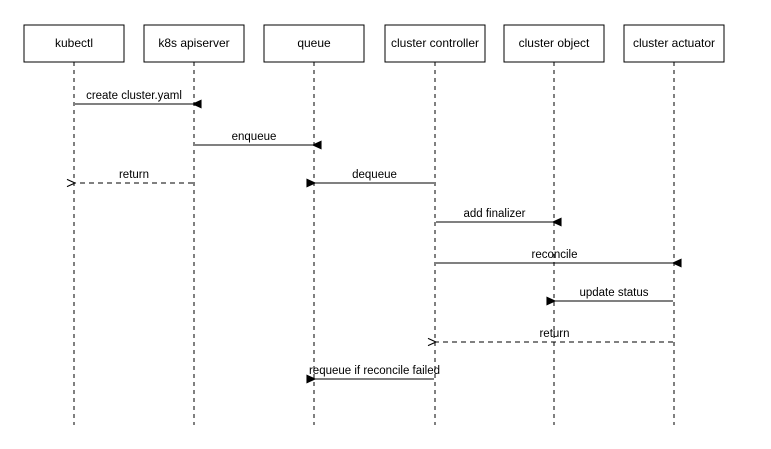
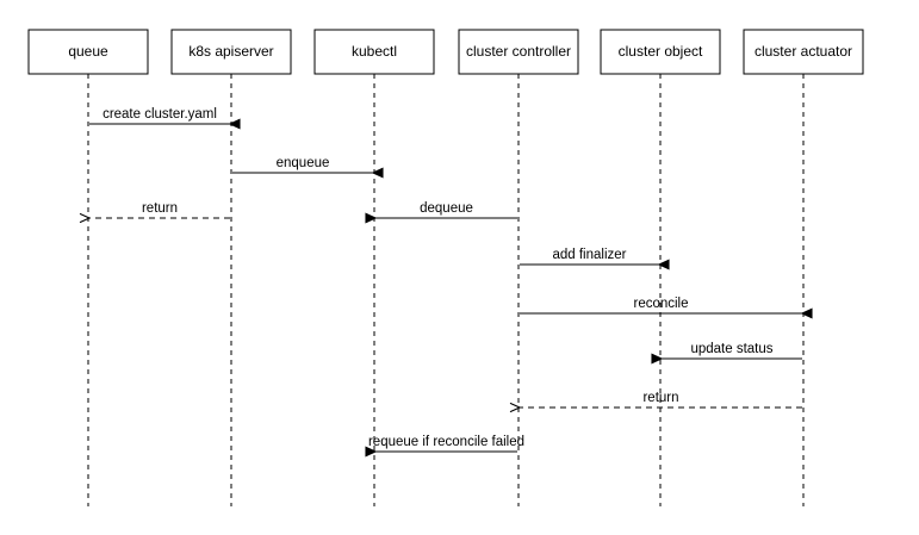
- kubectl
+ queue
  k8s apiserver
- queue
+ kubectl
  cluster controller
  cluster object
  cluster actuator
  create cluster.yaml
  enqueue
  return
  dequeue
  add finalizer
  reconcile
  update status
  return
  requeue if reconcile failed
